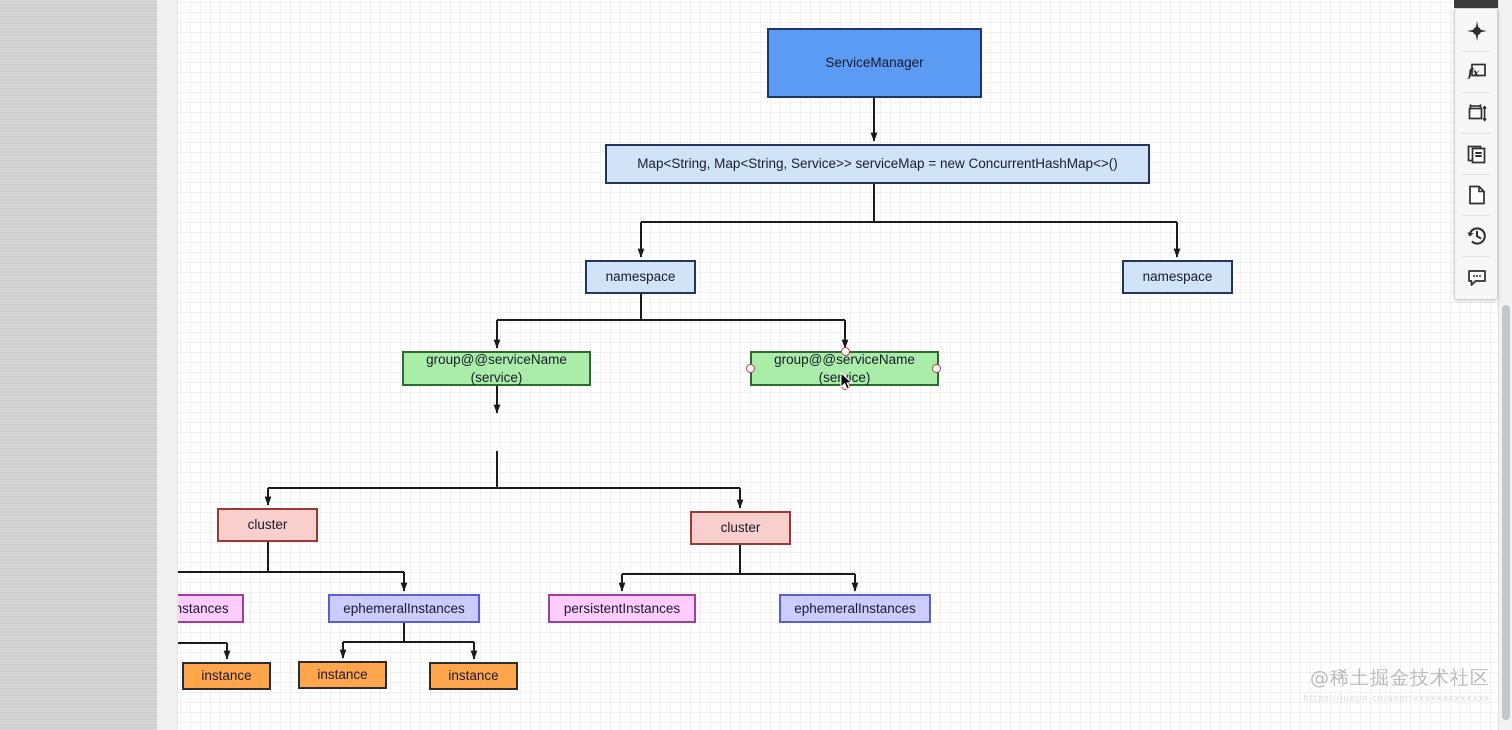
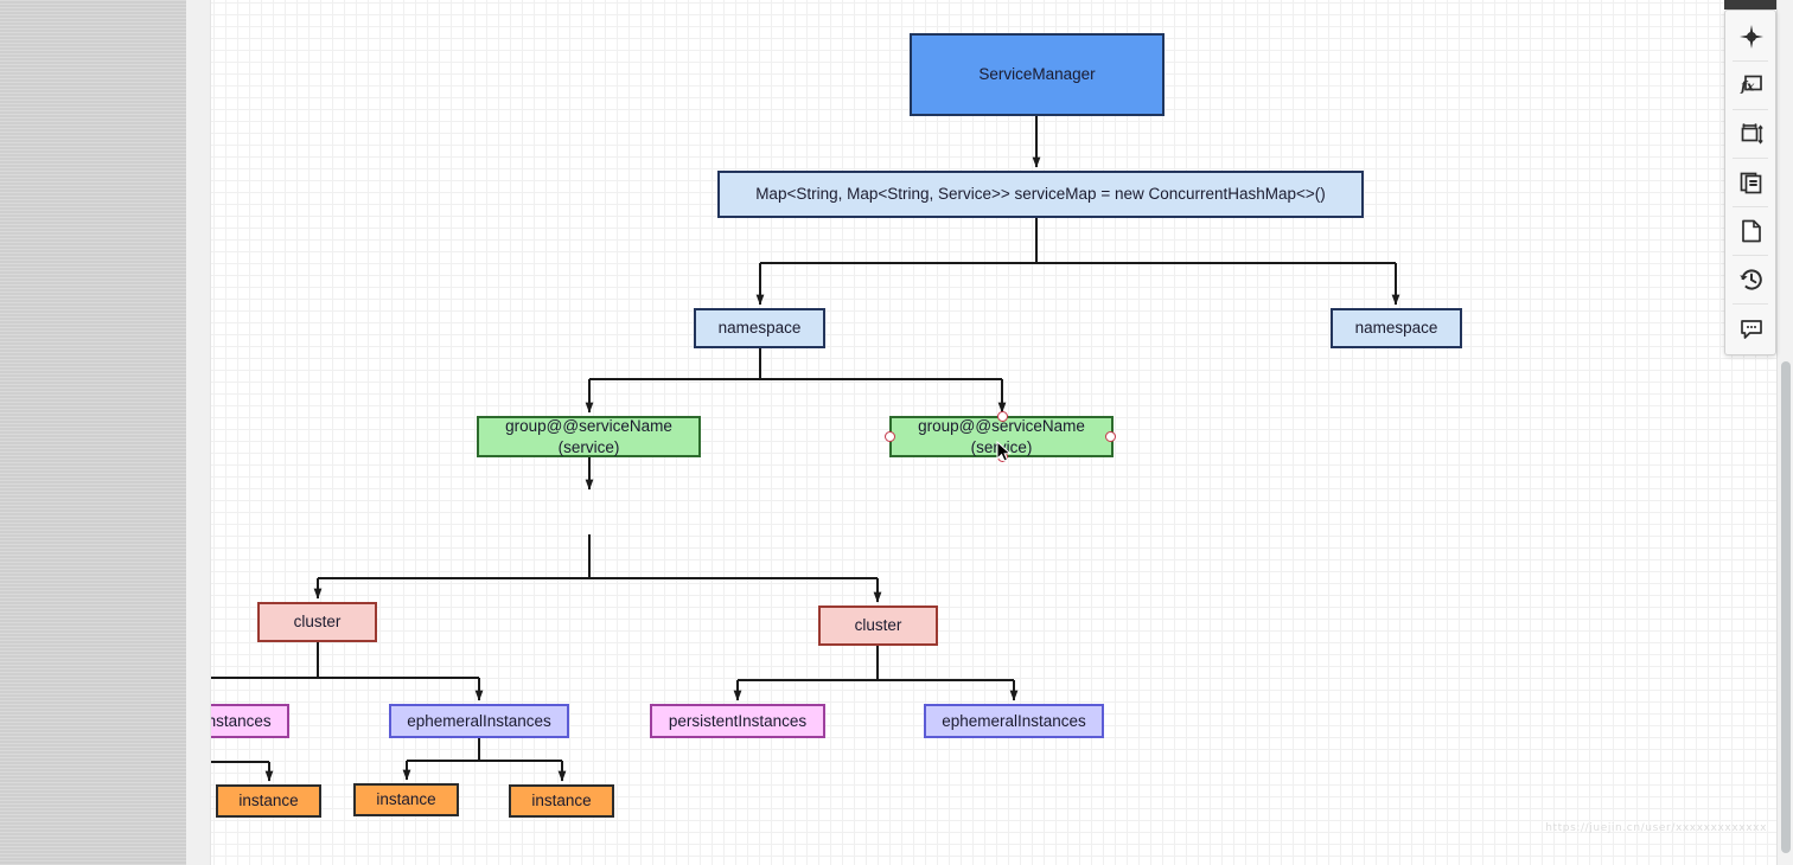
  ServiceManager
  Map<String, Map<String, Service>> serviceMap = new ConcurrentHashMap<>()
  namespace
  namespace
  group@@serviceName
  (service)
  group@@serviceName
  (serice)
  cluster
  cluster
  ephemeralInstances
  persistentInstances
  ephemeralInstances
  instance
  instance
  instance
- @稀土掘金技术社区
  https://juejin.cn/user/xxxxxxxxxxxxx
  fx
